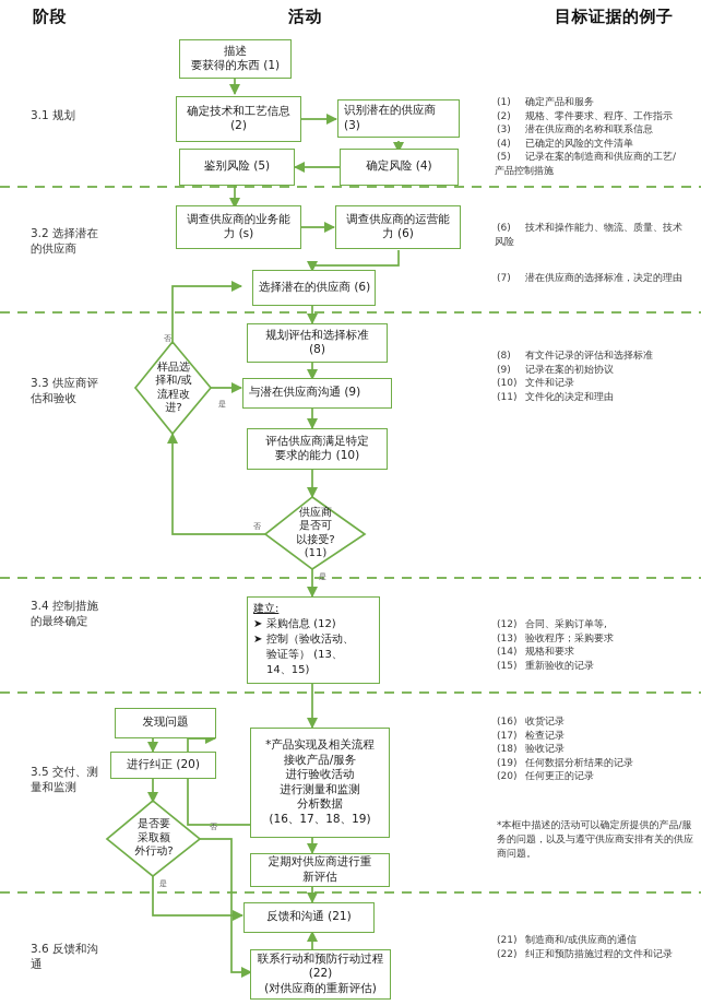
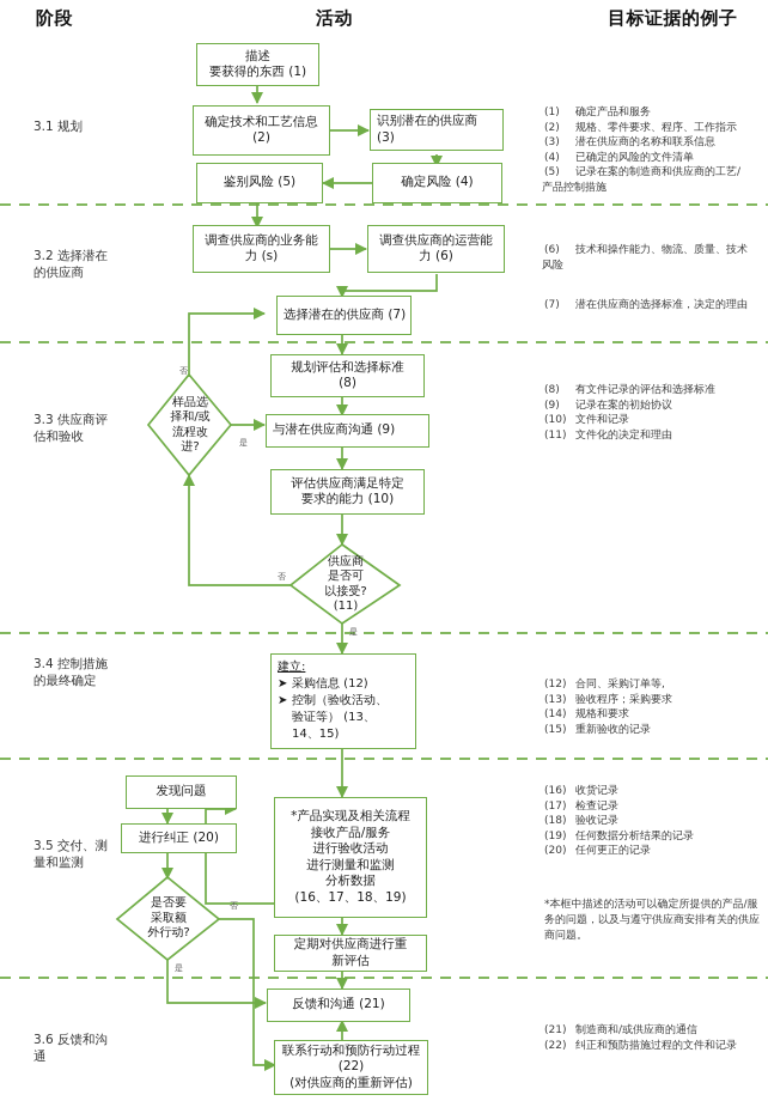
  阶段
  活动
  目标证据的例子
  3.1 规划
  3.2 选择潜在
  的供应商
  3.3 供应商评
  估和验收
  3.4 控制措施
  的最终确定
  3.5 交付、测
  量和监测
  3.6 反馈和沟
  通
  描述
  要获得的东西 (1)
  确定技术和工艺信息
  (2)
  识别潜在的供应商 (3)
  确定风险 (4)
  鉴别风险 (5)
  调查供应商的业务能
  力 (s)
  调查供应商的运营能
  力 (6)
- 选择潜在的供应商 (6)
+ 选择潜在的供应商 (7)
  规划评估和选择标准
  (8)
  与潜在供应商沟通 (9)
  评估供应商满足特定
  要求的能力 (10)
  建立:
  ➤
  采购信息 (12)
  ➤
  控制（验收活动、
  验证等） (13、
  14、15)
  *产品实现及相关流程
  接收产品/服务
  进行验收活动
  进行测量和监测
  分析数据
  (16、17、18、19)
  发现问题
  进行纠正 (20)
  定期对供应商进行重
  新评估
  反馈和沟通 (21)
  联系行动和预防行动过程
  (22)
  (对供应商的重新评估)
  样品选
  择和/或
  流程改
  进?
  供应商
  是否可
  以接受?
  (11)
  是否要
  采取额
  外行动?
  否
  是
  否
  是
  否
  是
  (1)
  确定产品和服务
  (2)
  规格、零件要求、程序、工作指示
  (3)
  潜在供应商的名称和联系信息
  (4)
  已确定的风险的文件清单
  (5)
  记录在案的制造商和供应商的工艺/
  产品控制措施
  (6)
  技术和操作能力、物流、质量、技术
  风险
  (7)
  潜在供应商的选择标准，决定的理由
  (8)
  有文件记录的评估和选择标准
  (9)
  记录在案的初始协议
  (10)
  文件和记录
  (11)
  文件化的决定和理由
  (12)
  合同、采购订单等,
  (13)
  验收程序；采购要求
  (14)
  规格和要求
  (15)
  重新验收的记录
  (16)
  收货记录
  (17)
  检查记录
  (18)
  验收记录
  (19)
  任何数据分析结果的记录
  (20)
  任何更正的记录
  *本框中描述的活动可以确定所提供的产品/服务的问题，以及与遵守供应商安排有关的供应商问题。
  (21)
  制造商和/或供应商的通信
  (22)
  纠正和预防措施过程的文件和记录
